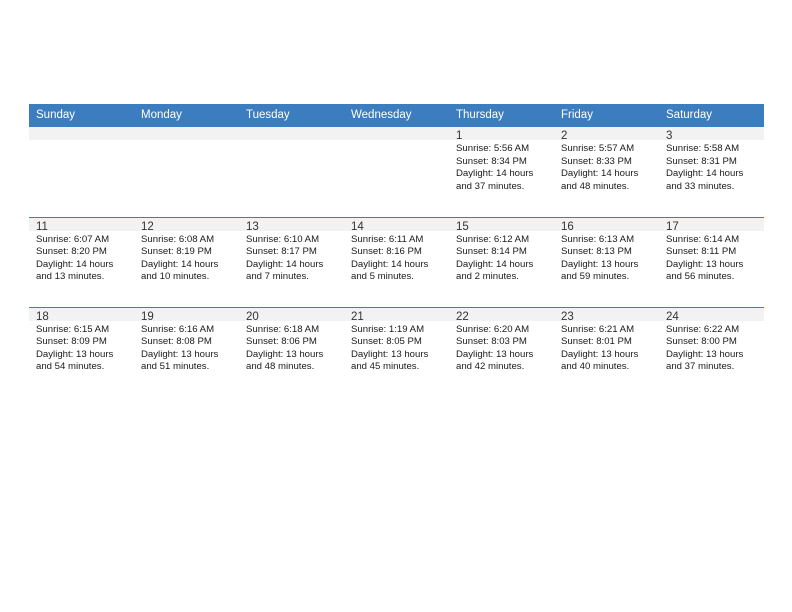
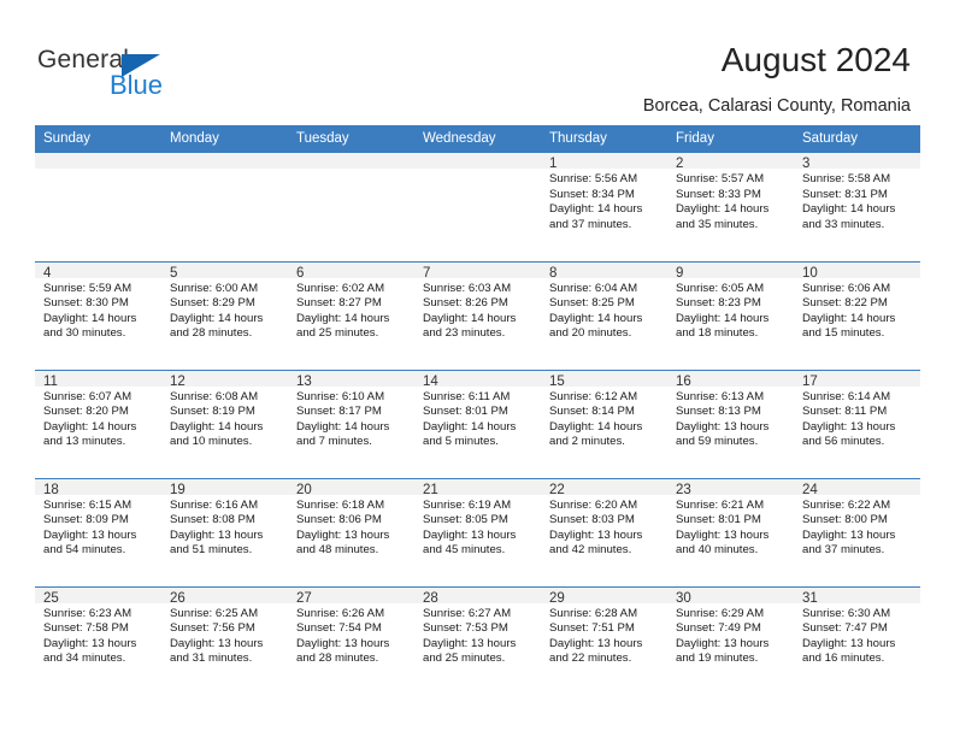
+ General
+ Blue
+ August 2024
+ Borcea, Calarasi County, Romania
  Sunday	Monday	Tuesday	Wednesday	Thursday	Friday	Saturday
- 				1Sunrise: 5:56 AMSunset: 8:34 PMDaylight: 14 hoursand 37 minutes.	2Sunrise: 5:57 AMSunset: 8:33 PMDaylight: 14 hoursand 48 minutes.	3Sunrise: 5:58 AMSunset: 8:31 PMDaylight: 14 hoursand 33 minutes.
+ 				1Sunrise: 5:56 AMSunset: 8:34 PMDaylight: 14 hoursand 37 minutes.	2Sunrise: 5:57 AMSunset: 8:33 PMDaylight: 14 hoursand 35 minutes.	3Sunrise: 5:58 AMSunset: 8:31 PMDaylight: 14 hoursand 33 minutes.
+ 4Sunrise: 5:59 AMSunset: 8:30 PMDaylight: 14 hoursand 30 minutes.	5Sunrise: 6:00 AMSunset: 8:29 PMDaylight: 14 hoursand 28 minutes.	6Sunrise: 6:02 AMSunset: 8:27 PMDaylight: 14 hoursand 25 minutes.	7Sunrise: 6:03 AMSunset: 8:26 PMDaylight: 14 hoursand 23 minutes.	8Sunrise: 6:04 AMSunset: 8:25 PMDaylight: 14 hoursand 20 minutes.	9Sunrise: 6:05 AMSunset: 8:23 PMDaylight: 14 hoursand 18 minutes.	10Sunrise: 6:06 AMSunset: 8:22 PMDaylight: 14 hoursand 15 minutes.
- 11Sunrise: 6:07 AMSunset: 8:20 PMDaylight: 14 hoursand 13 minutes.	12Sunrise: 6:08 AMSunset: 8:19 PMDaylight: 14 hoursand 10 minutes.	13Sunrise: 6:10 AMSunset: 8:17 PMDaylight: 14 hoursand 7 minutes.	14Sunrise: 6:11 AMSunset: 8:16 PMDaylight: 14 hoursand 5 minutes.	15Sunrise: 6:12 AMSunset: 8:14 PMDaylight: 14 hoursand 2 minutes.	16Sunrise: 6:13 AMSunset: 8:13 PMDaylight: 13 hoursand 59 minutes.	17Sunrise: 6:14 AMSunset: 8:11 PMDaylight: 13 hoursand 56 minutes.
+ 11Sunrise: 6:07 AMSunset: 8:20 PMDaylight: 14 hoursand 13 minutes.	12Sunrise: 6:08 AMSunset: 8:19 PMDaylight: 14 hoursand 10 minutes.	13Sunrise: 6:10 AMSunset: 8:17 PMDaylight: 14 hoursand 7 minutes.	14Sunrise: 6:11 AMSunset: 8:01 PMDaylight: 14 hoursand 5 minutes.	15Sunrise: 6:12 AMSunset: 8:14 PMDaylight: 14 hoursand 2 minutes.	16Sunrise: 6:13 AMSunset: 8:13 PMDaylight: 13 hoursand 59 minutes.	17Sunrise: 6:14 AMSunset: 8:11 PMDaylight: 13 hoursand 56 minutes.
- 18Sunrise: 6:15 AMSunset: 8:09 PMDaylight: 13 hoursand 54 minutes.	19Sunrise: 6:16 AMSunset: 8:08 PMDaylight: 13 hoursand 51 minutes.	20Sunrise: 6:18 AMSunset: 8:06 PMDaylight: 13 hoursand 48 minutes.	21Sunrise: 1:19 AMSunset: 8:05 PMDaylight: 13 hoursand 45 minutes.	22Sunrise: 6:20 AMSunset: 8:03 PMDaylight: 13 hoursand 42 minutes.	23Sunrise: 6:21 AMSunset: 8:01 PMDaylight: 13 hoursand 40 minutes.	24Sunrise: 6:22 AMSunset: 8:00 PMDaylight: 13 hoursand 37 minutes.
+ 18Sunrise: 6:15 AMSunset: 8:09 PMDaylight: 13 hoursand 54 minutes.	19Sunrise: 6:16 AMSunset: 8:08 PMDaylight: 13 hoursand 51 minutes.	20Sunrise: 6:18 AMSunset: 8:06 PMDaylight: 13 hoursand 48 minutes.	21Sunrise: 6:19 AMSunset: 8:05 PMDaylight: 13 hoursand 45 minutes.	22Sunrise: 6:20 AMSunset: 8:03 PMDaylight: 13 hoursand 42 minutes.	23Sunrise: 6:21 AMSunset: 8:01 PMDaylight: 13 hoursand 40 minutes.	24Sunrise: 6:22 AMSunset: 8:00 PMDaylight: 13 hoursand 37 minutes.
+ 25Sunrise: 6:23 AMSunset: 7:58 PMDaylight: 13 hoursand 34 minutes.	26Sunrise: 6:25 AMSunset: 7:56 PMDaylight: 13 hoursand 31 minutes.	27Sunrise: 6:26 AMSunset: 7:54 PMDaylight: 13 hoursand 28 minutes.	28Sunrise: 6:27 AMSunset: 7:53 PMDaylight: 13 hoursand 25 minutes.	29Sunrise: 6:28 AMSunset: 7:51 PMDaylight: 13 hoursand 22 minutes.	30Sunrise: 6:29 AMSunset: 7:49 PMDaylight: 13 hoursand 19 minutes.	31Sunrise: 6:30 AMSunset: 7:47 PMDaylight: 13 hoursand 16 minutes.
